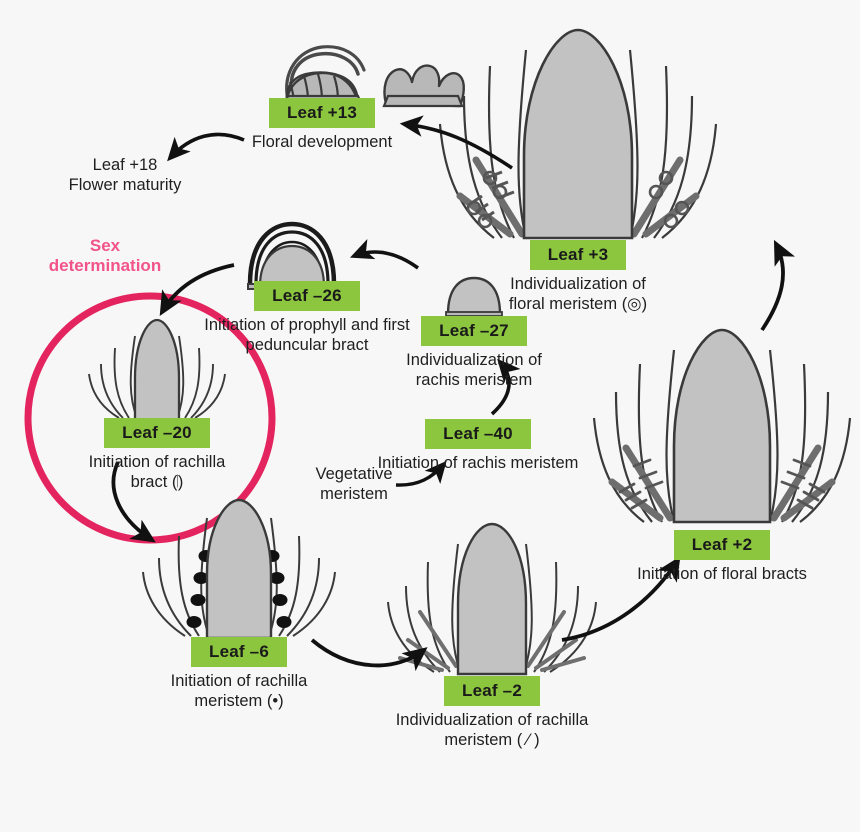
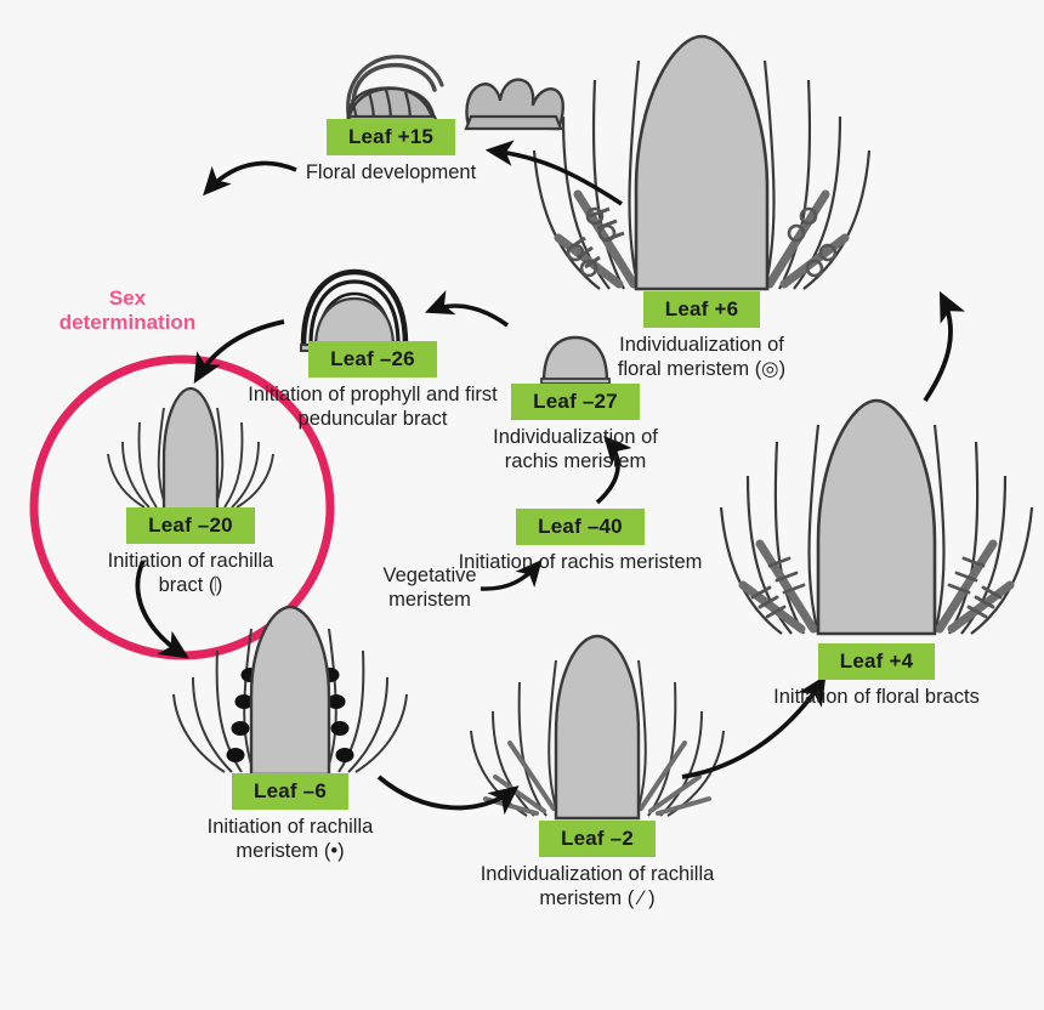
  Sex
  determination
- Leaf +18
- Flower maturity
  Vegetative
  meristem
- Leaf +13
+ Leaf +15
  Floral development
- Leaf +3
+ Leaf +6
  Individualization of
  floral meristem (◎)
  Leaf –26
  Initiation of prophyll and first
  peduncular bract
  Leaf –27
  Individualization of
  rachis meristem
  Leaf –40
  Initiation of rachis meristem
  Leaf –20
  Initiation of rachilla
  bract (𝄀)
- Leaf +2
+ Leaf +4
  Initiation of floral bracts
  Leaf –6
  Initiation of rachilla
  meristem (•)
  Leaf –2
  Individualization of rachilla
  meristem ( ⁄ )
